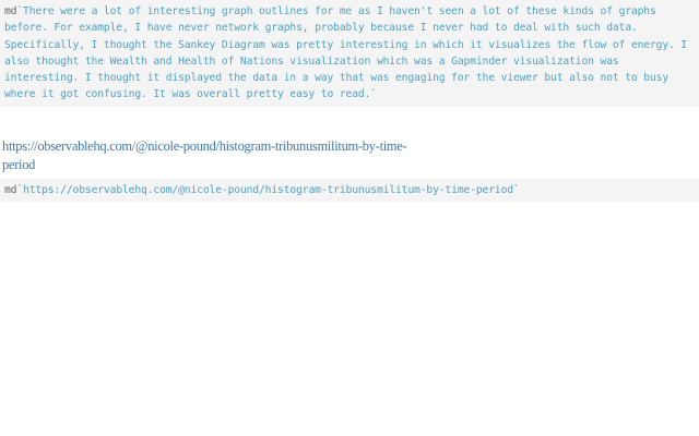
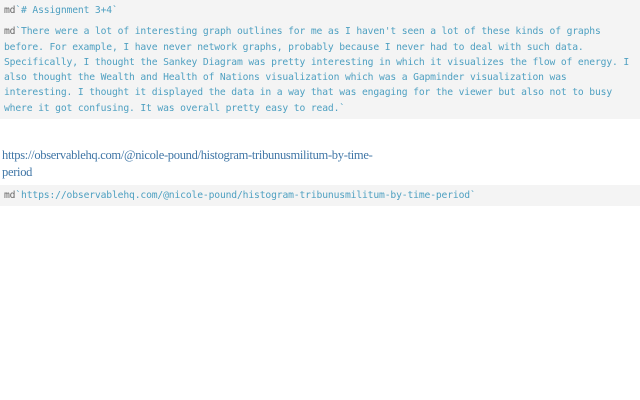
+ md`# Assignment 3+4`
  md`There were a lot of interesting graph outlines for me as I haven't seen a lot of these kinds of graphs
  before. For example, I have never network graphs, probably because I never had to deal with such data.
  Specifically, I thought the Sankey Diagram was pretty interesting in which it visualizes the flow of energy. I
  also thought the Wealth and Health of Nations visualization which was a Gapminder visualization was
  interesting. I thought it displayed the data in a way that was engaging for the viewer but also not to busy
  where it got confusing. It was overall pretty easy to read.`
  https://observablehq.com/@nicole-pound/histogram-tribunusmilitum-by-time-
  period
  md`https://observablehq.com/@nicole-pound/histogram-tribunusmilitum-by-time-period`
